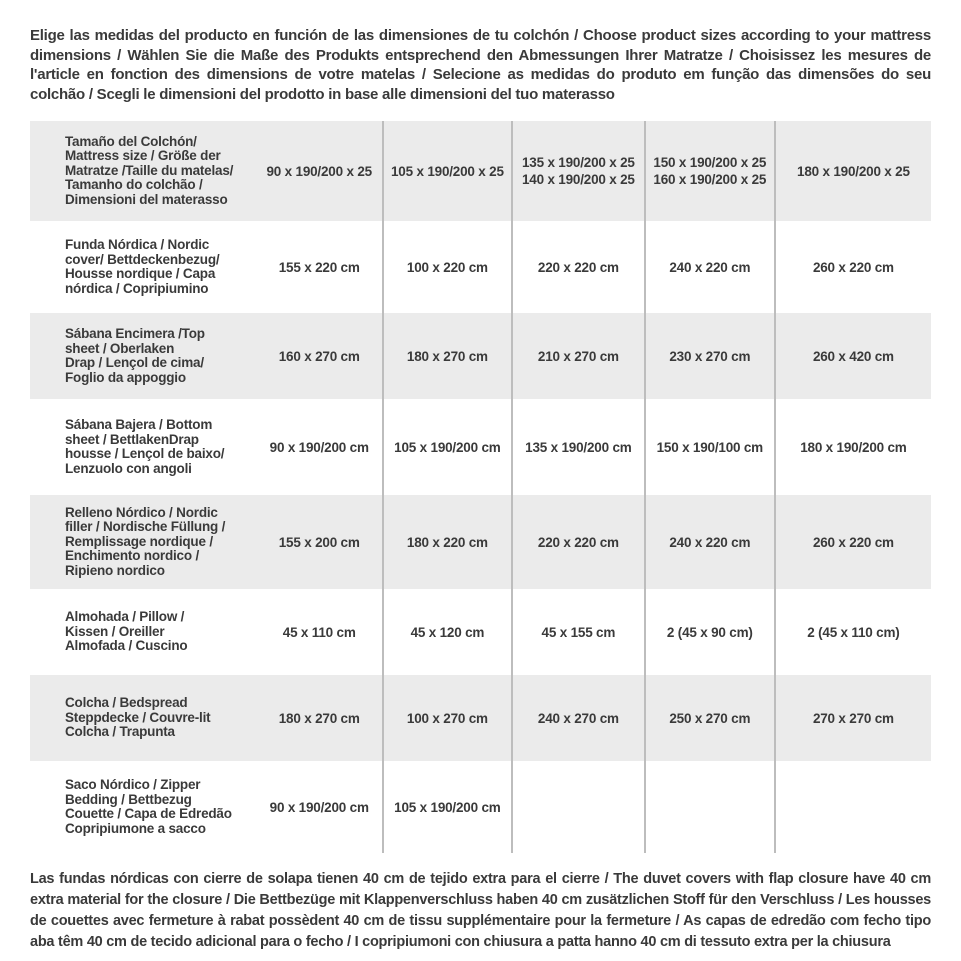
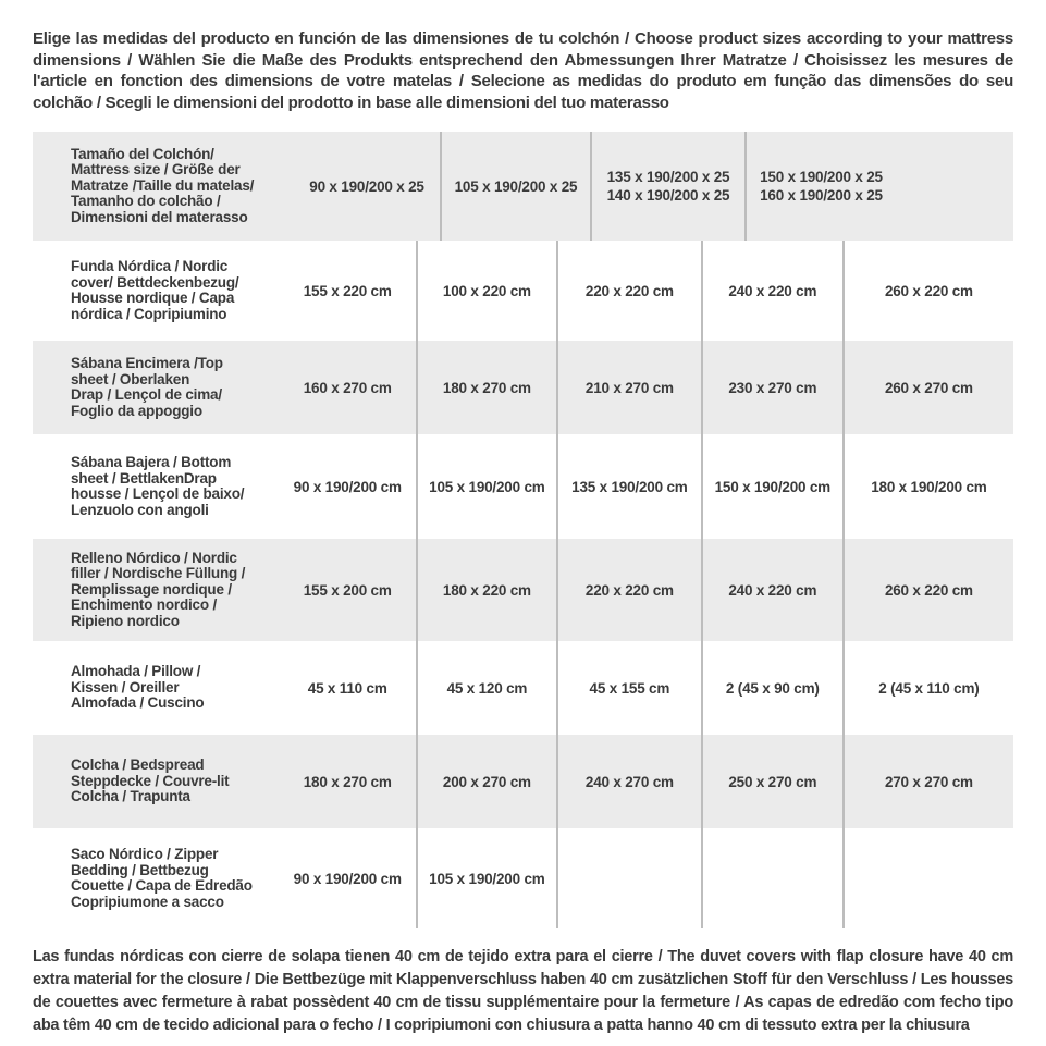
  Elige las medidas del producto en función de las dimensiones de tu colchón / Choose product sizes according to your mattress dimensions / Wählen Sie die Maße des Produkts entsprechend den Abmessungen Ihrer Matratze / Choisissez les mesures de l'article en fonction des dimensions de votre matelas / Selecione as medidas do produto em função das dimensões do seu colchão / Scegli le dimensioni del prodotto in base alle dimensioni del tuo materasso
  Tamaño del Colchón/
  Mattress size / Größe der
  Matratze /Taille du matelas/
  Tamanho do colchão /
  Dimensioni del materasso
  90 x 190/200 x 25
  105 x 190/200 x 25
  135 x 190/200 x 25
  140 x 190/200 x 25
  150 x 190/200 x 25
  160 x 190/200 x 25
- 180 x 190/200 x 25
  Funda Nórdica / Nordic
  cover/ Bettdeckenbezug/
  Housse nordique / Capa
  nórdica / Copripiumino
  155 x 220 cm
  100 x 220 cm
  220 x 220 cm
  240 x 220 cm
  260 x 220 cm
  Sábana Encimera /Top
  sheet / Oberlaken
  Drap / Lençol de cima/
  Foglio da appoggio
  160 x 270 cm
  180 x 270 cm
  210 x 270 cm
  230 x 270 cm
- 260 x 420 cm
+ 260 x 270 cm
  Sábana Bajera / Bottom
  sheet / BettlakenDrap
  housse / Lençol de baixo/
  Lenzuolo con angoli
  90 x 190/200 cm
  105 x 190/200 cm
  135 x 190/200 cm
- 150 x 190/100 cm
+ 150 x 190/200 cm
  180 x 190/200 cm
  Relleno Nórdico / Nordic
  filler / Nordische Füllung /
  Remplissage nordique /
  Enchimento nordico /
  Ripieno nordico
  155 x 200 cm
  180 x 220 cm
  220 x 220 cm
  240 x 220 cm
  260 x 220 cm
  Almohada / Pillow /
  Kissen / Oreiller
  Almofada / Cuscino
  45 x 110 cm
  45 x 120 cm
  45 x 155 cm
  2 (45 x 90 cm)
  2 (45 x 110 cm)
  Colcha / Bedspread
  Steppdecke / Couvre-lit
  Colcha / Trapunta
  180 x 270 cm
- 100 x 270 cm
+ 200 x 270 cm
  240 x 270 cm
  250 x 270 cm
  270 x 270 cm
  Saco Nórdico / Zipper
  Bedding / Bettbezug
  Couette / Capa de Edredão
  Copripiumone a sacco
  90 x 190/200 cm
  105 x 190/200 cm
  Las fundas nórdicas con cierre de solapa tienen 40 cm de tejido extra para el cierre / The duvet covers with flap closure have 40 cm extra material for the closure / Die Bettbezüge mit Klappenverschluss haben 40 cm zusätzlichen Stoff für den Verschluss / Les housses de couettes avec fermeture à rabat possèdent 40 cm de tissu supplémentaire pour la fermeture / As capas de edredão com fecho tipo aba têm 40 cm de tecido adicional para o fecho / I copripiumoni con chiusura a patta hanno 40 cm di tessuto extra per la chiusura
